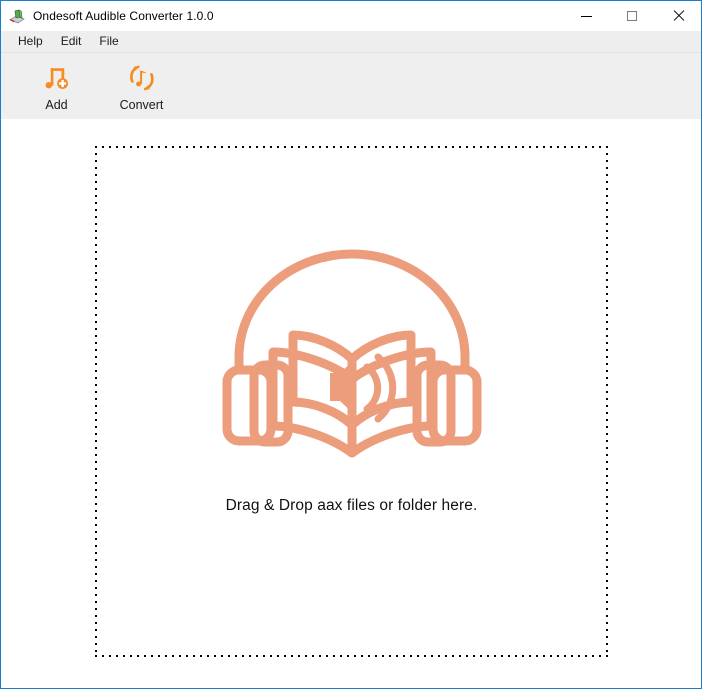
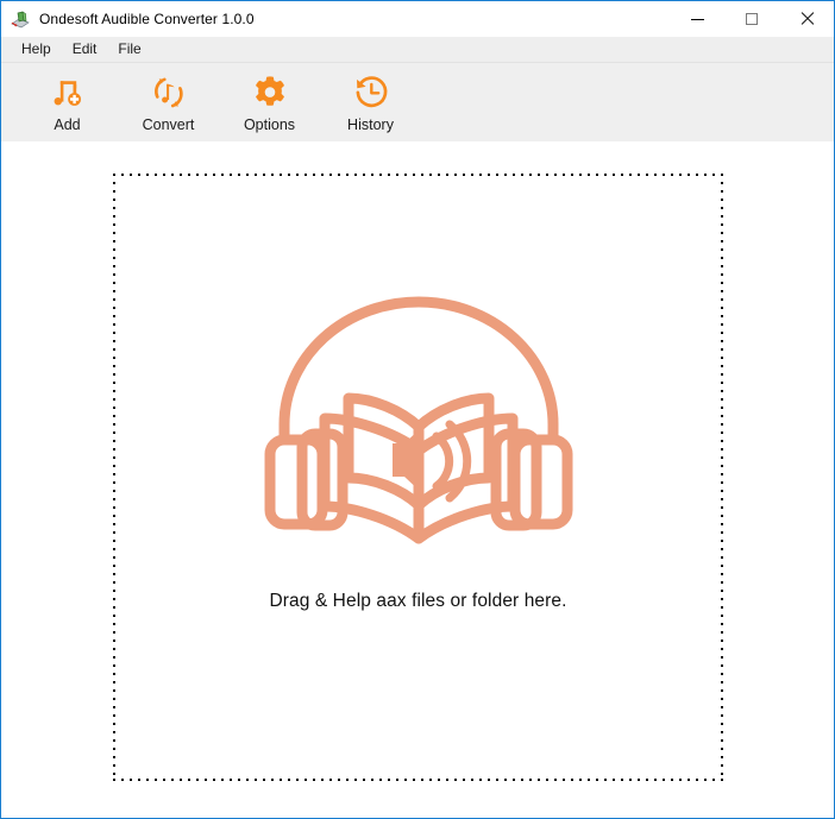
  Ondesoft Audible Converter 1.0.0
  Help
  Edit
  File
  Add
  Convert
+ Options
+ History
- Drag & Drop aax files or folder here.
+ Drag & Help aax files or folder here.
